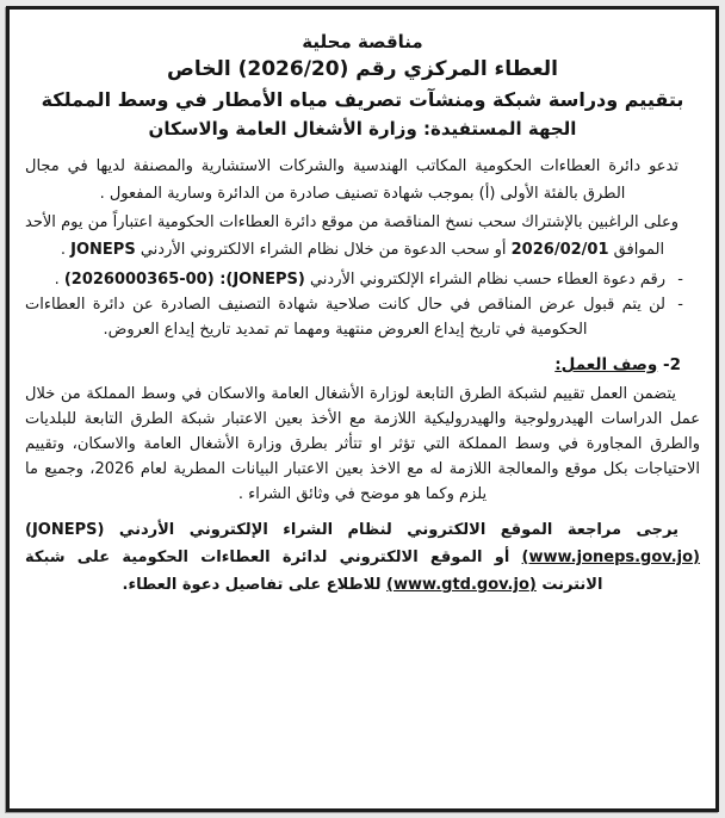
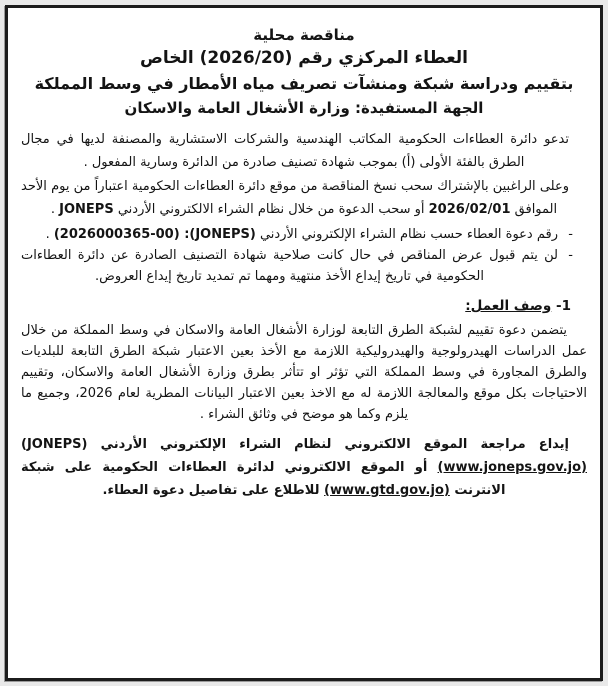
  مناقصة محلية
  العطاء المركزي رقم (2026/20) الخاص
  بتقييم ودراسة شبكة ومنشآت تصريف مياه الأمطار في وسط المملكة
  الجهة المستفيدة: وزارة الأشغال العامة والاسكان
  تدعو دائرة العطاءات الحكومية المكاتب الهندسية والشركات الاستشارية والمصنفة لديها في مجال الطرق بالفئة الأولى (أ) بموجب شهادة تصنيف صادرة من الدائرة وسارية المفعول .
  وعلى الراغبين بالإشتراك سحب نسخ المناقصة من موقع دائرة العطاءات الحكومية اعتباراً من يوم الأحد الموافق 2026/02/01 أو سحب الدعوة من خلال نظام الشراء الالكتروني الأردني JONEPS .
  -
  رقم دعوة العطاء حسب نظام الشراء الإلكتروني الأردني (JONEPS): (2026000365-00) .
  -
- لن يتم قبول عرض المناقص في حال كانت صلاحية شهادة التصنيف الصادرة عن دائرة العطاءات الحكومية في تاريخ إيداع العروض منتهية ومهما تم تمديد تاريخ إيداع العروض.
+ لن يتم قبول عرض المناقص في حال كانت صلاحية شهادة التصنيف الصادرة عن دائرة العطاءات الحكومية في تاريخ إيداع الأخذ منتهية ومهما تم تمديد تاريخ إيداع العروض.
- 2- وصف العمل:
+ 1- وصف العمل:
- يتضمن العمل تقييم لشبكة الطرق التابعة لوزارة الأشغال العامة والاسكان في وسط المملكة من خلال عمل الدراسات الهيدرولوجية والهيدروليكية اللازمة مع الأخذ بعين الاعتبار شبكة الطرق التابعة للبلديات والطرق المجاورة في وسط المملكة التي تؤثر او تتأثر بطرق وزارة الأشغال العامة والاسكان، وتقييم الاحتياجات بكل موقع والمعالجة اللازمة له مع الاخذ بعين الاعتبار البيانات المطرية لعام 2026، وجميع ما يلزم وكما هو موضح في وثائق الشراء .
+ يتضمن دعوة تقييم لشبكة الطرق التابعة لوزارة الأشغال العامة والاسكان في وسط المملكة من خلال عمل الدراسات الهيدرولوجية والهيدروليكية اللازمة مع الأخذ بعين الاعتبار شبكة الطرق التابعة للبلديات والطرق المجاورة في وسط المملكة التي تؤثر او تتأثر بطرق وزارة الأشغال العامة والاسكان، وتقييم الاحتياجات بكل موقع والمعالجة اللازمة له مع الاخذ بعين الاعتبار البيانات المطرية لعام 2026، وجميع ما يلزم وكما هو موضح في وثائق الشراء .
- يرجى مراجعة الموقع الالكتروني لنظام الشراء الإلكتروني الأردني (JONEPS) (www.joneps.gov.jo) أو الموقع الالكتروني لدائرة العطاءات الحكومية على شبكة الانترنت (www.gtd.gov.jo) للاطلاع على تفاصيل دعوة العطاء.
+ إيداع مراجعة الموقع الالكتروني لنظام الشراء الإلكتروني الأردني (JONEPS) (www.joneps.gov.jo) أو الموقع الالكتروني لدائرة العطاءات الحكومية على شبكة الانترنت (www.gtd.gov.jo) للاطلاع على تفاصيل دعوة العطاء.
